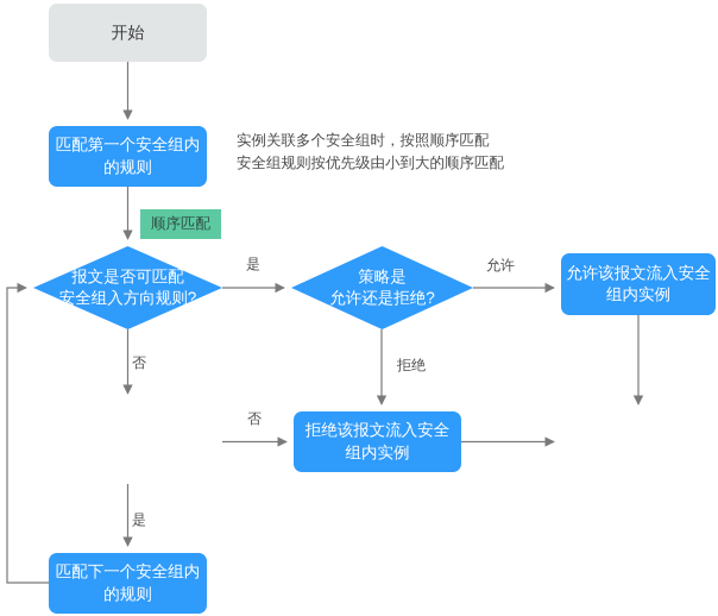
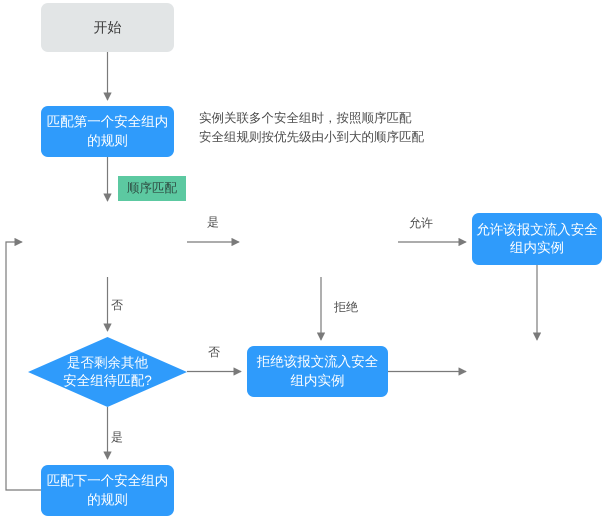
  开始
  匹配第一个安全组内
  的规则
  顺序匹配
  实例关联多个安全组时，按照顺序匹配
  安全组规则按优先级由小到大的顺序匹配
- 报文是否可匹配
- 安全组入方向规则?
  是
  否
- 策略是
- 允许还是拒绝?
  允许
  拒绝
  允许该报文流入安全
  组内实例
+ 是否剩余其他
+ 安全组待匹配?
  否
  是
  拒绝该报文流入安全
  组内实例
  匹配下一个安全组内
  的规则
